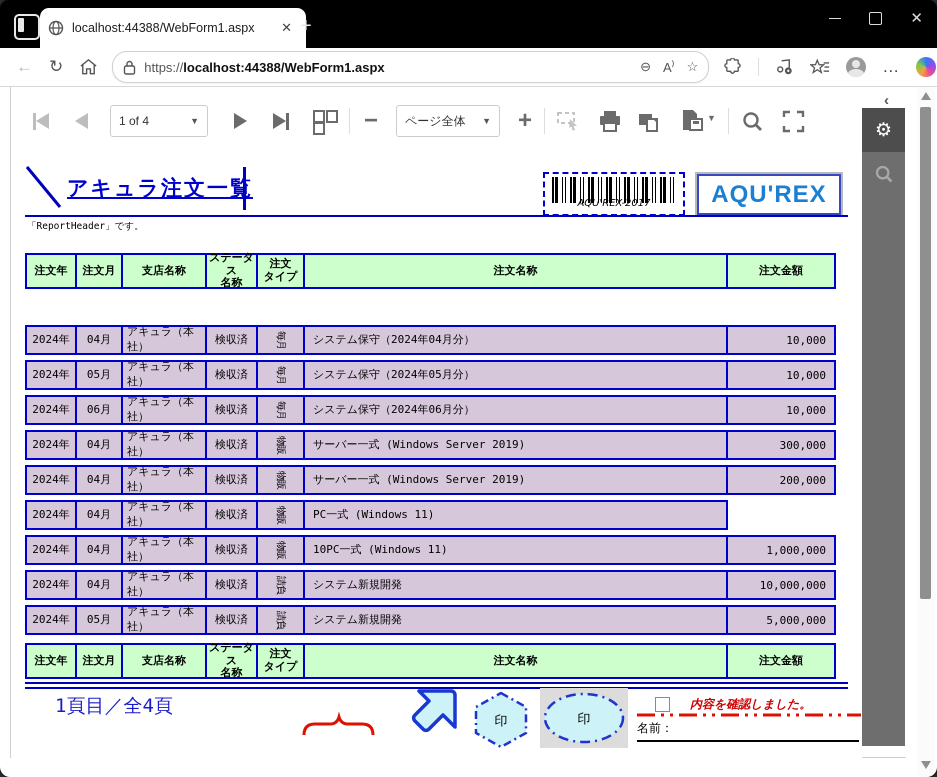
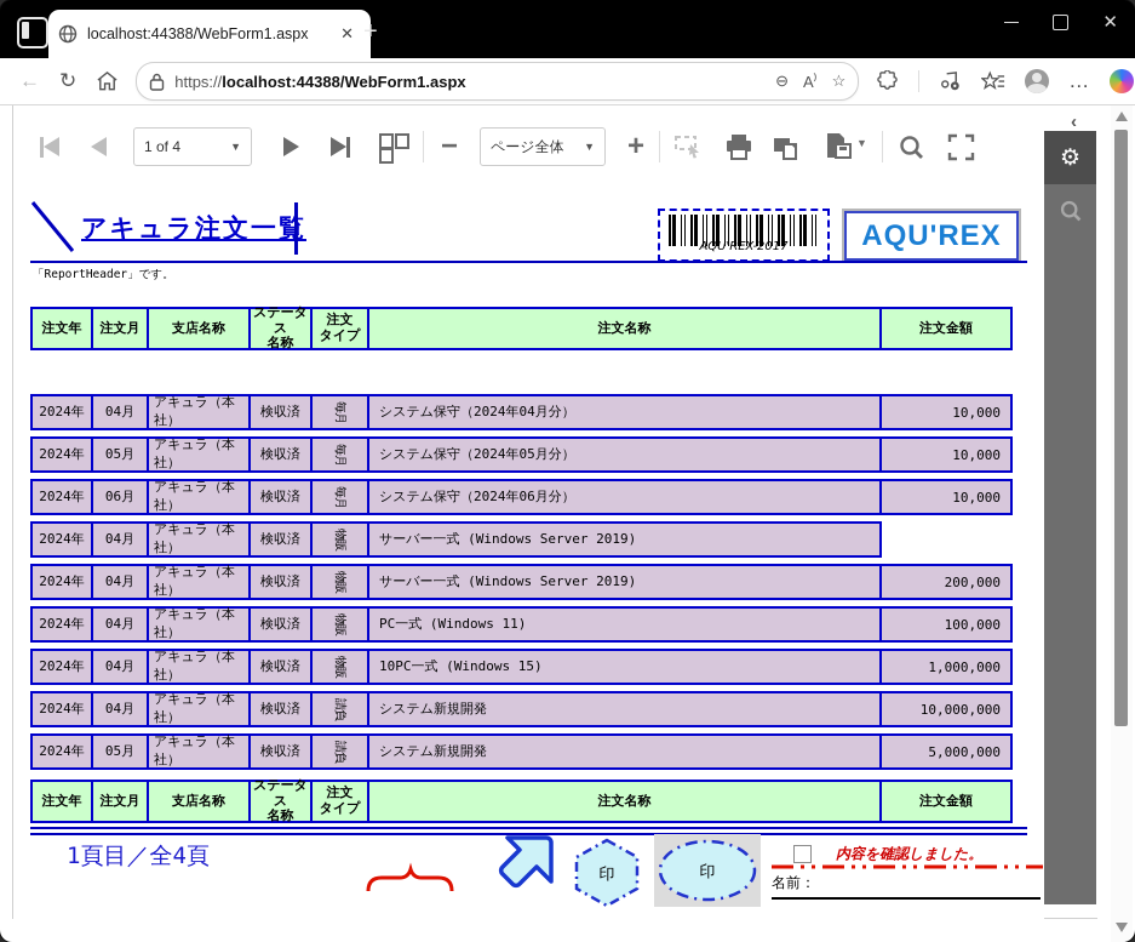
  localhost:44388/WebForm1.aspx
  ✕
  +
  ✕
  ←
  ↻
  https://localhost:44388/WebForm1.aspx
  ⊖
  A⁾
  ☆
  …
  1 of 4
  ▼
  −
  ページ全体
  ▼
  +
  ▼
  ‹
  ⚙
  アキュラ注文一覧
  AQU'REX-2017
  AQU'REX
  「ReportHeader」です。
  注文年
  注文月
  支店名称
  ステータス
  名称
  注文
  タイプ
  注文名称
  注文金額
  2024年
  04月
  アキュラ（本社）
  検収済
  システム保守（2024年04月分）
  10,000
  2024年
  05月
  アキュラ（本社）
  検収済
  システム保守（2024年05月分）
  10,000
  2024年
  06月
  アキュラ（本社）
  検収済
  システム保守（2024年06月分）
  10,000
  2024年
  04月
  アキュラ（本社）
  検収済
  サーバー一式 (Windows Server 2019)
- 300,000
  2024年
  04月
  アキュラ（本社）
  検収済
  サーバー一式 (Windows Server 2019)
  200,000
  2024年
  04月
  アキュラ（本社）
  検収済
  PC一式 (Windows 11)
+ 100,000
  2024年
  04月
  アキュラ（本社）
  検収済
- 10PC一式 (Windows 11)
+ 10PC一式 (Windows 15)
  1,000,000
  2024年
  04月
  アキュラ（本社）
  検収済
  システム新規開発
  10,000,000
  2024年
  05月
  アキュラ（本社）
  検収済
  システム新規開発
  5,000,000
  注文年
  注文月
  支店名称
  ステータス
  名称
  注文
  タイプ
  注文名称
  注文金額
  1頁目／全4頁
  印
  印
  内容を確認しました。
  名前：
